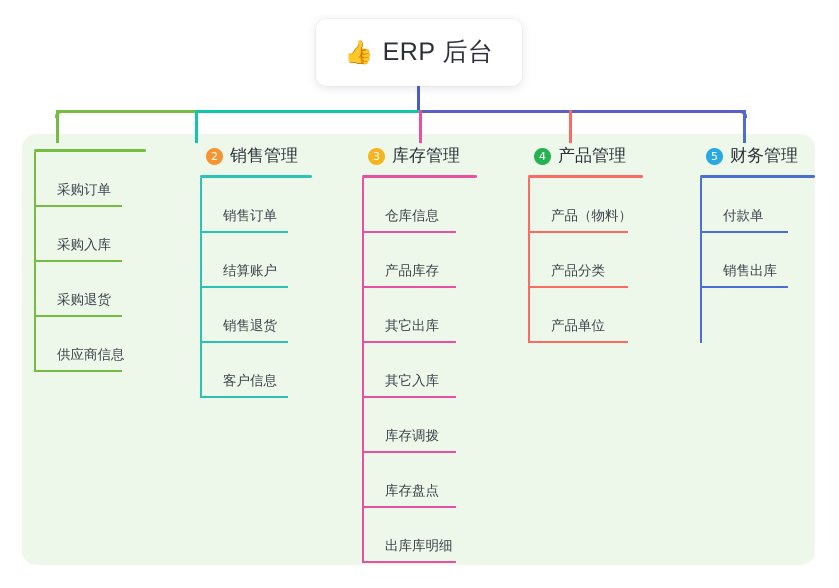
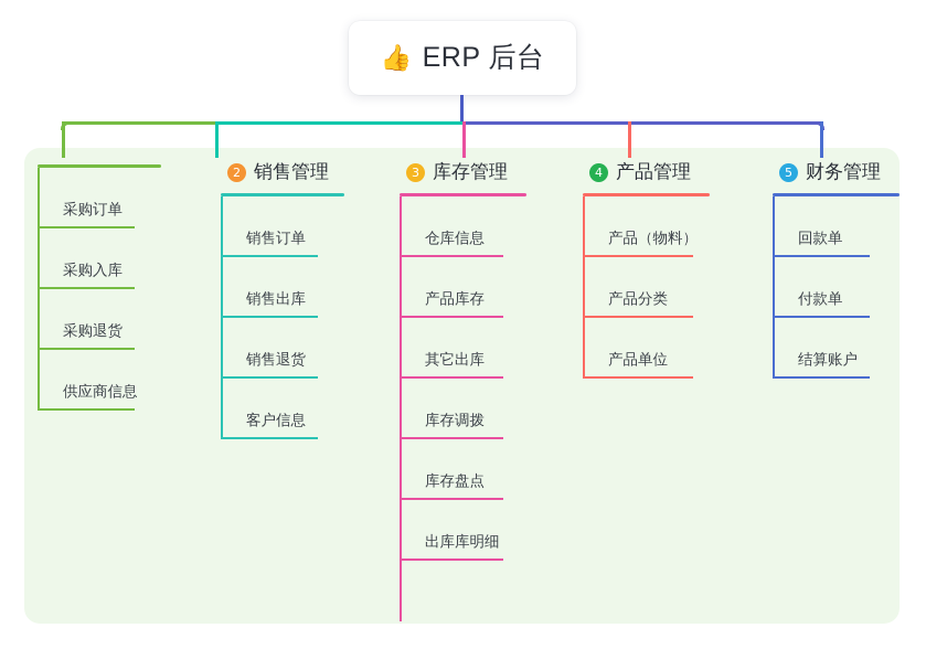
  👍
  ERP 后台
  采购订单
  采购入库
  采购退货
  供应商信息
  2
  销售管理
  销售订单
- 结算账户
+ 销售出库
  销售退货
  客户信息
  3
  库存管理
  仓库信息
  产品库存
  其它出库
- 其它入库
  库存调拨
  库存盘点
  出库库明细
  4
  产品管理
  产品（物料）
  产品分类
  产品单位
  5
  财务管理
+ 回款单
  付款单
- 销售出库
+ 结算账户
